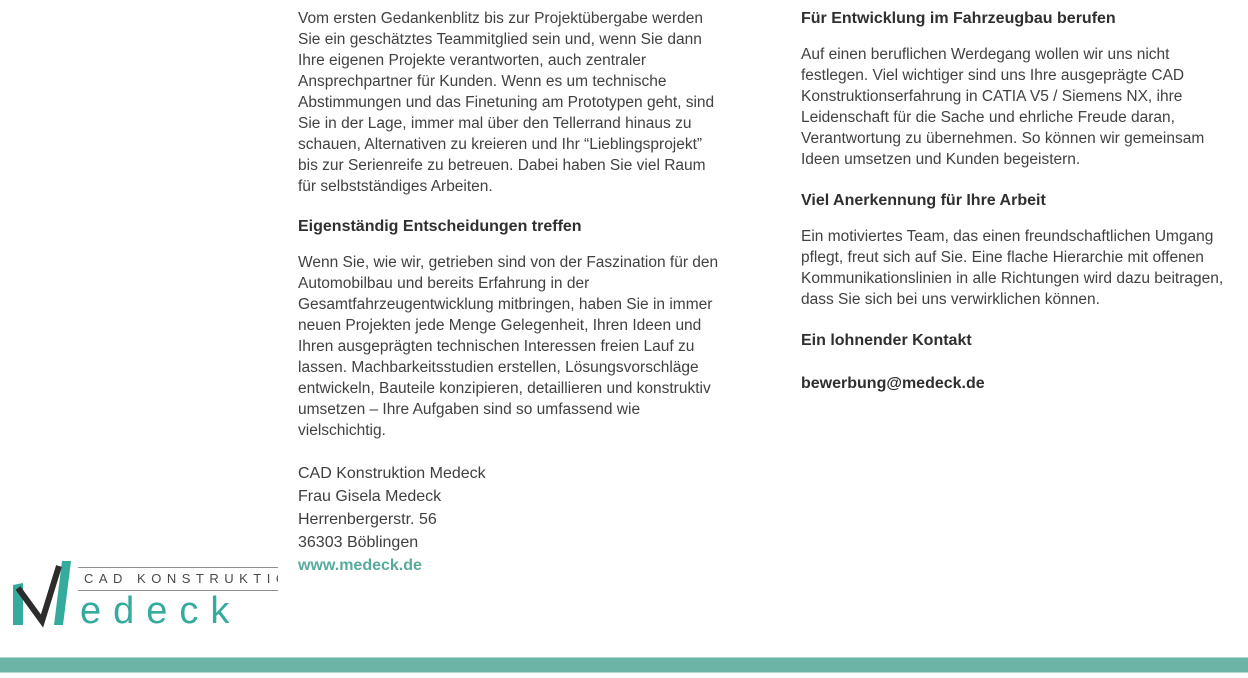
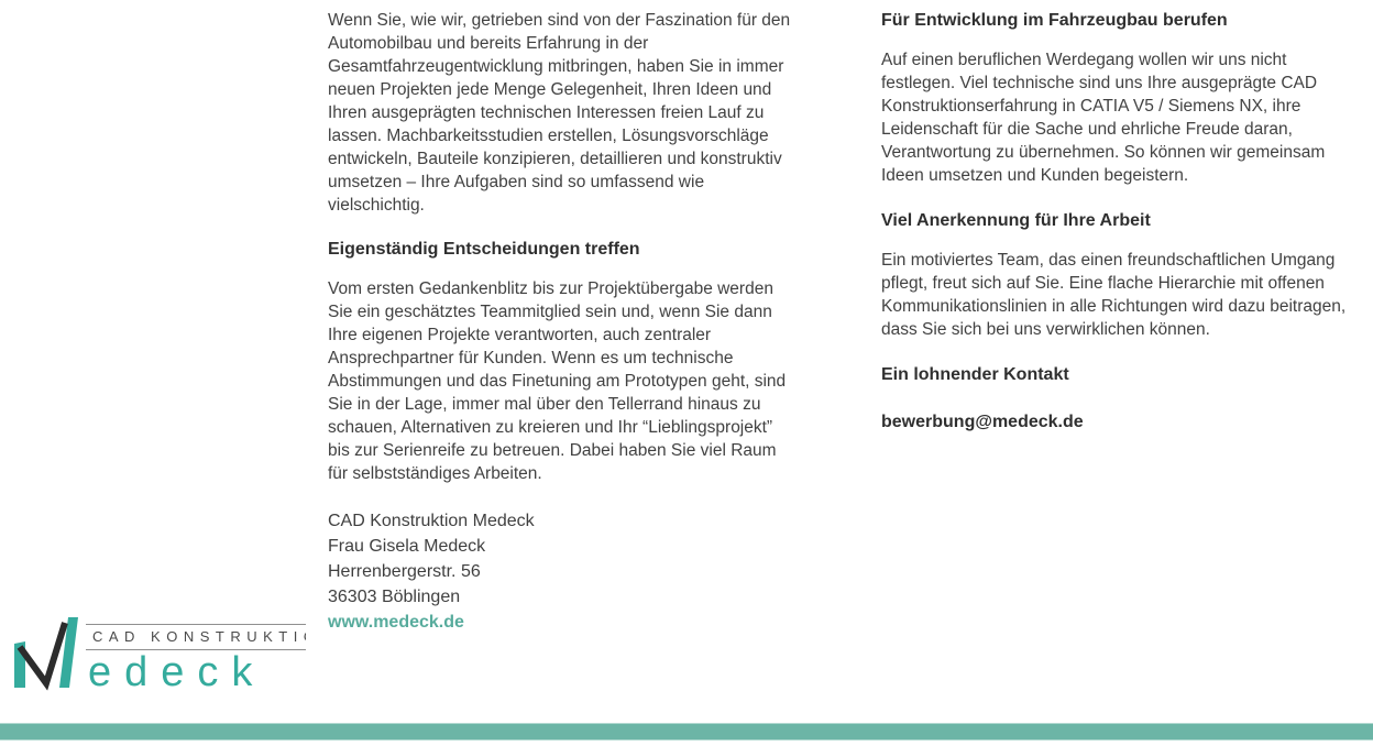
- Vom ersten Gedankenblitz bis zur Projektübergabe werden Sie ein geschätztes Teammitglied sein und, wenn Sie dann Ihre eigenen Projekte verantworten, auch zentraler Ansprechpartner für Kunden. Wenn es um technische Abstimmungen und das Finetuning am Prototypen geht, sind Sie in der Lage, immer mal über den Tellerrand hinaus zu schauen, Alternativen zu kreieren und Ihr “Lieblingsprojekt” bis zur Serienreife zu betreuen. Dabei haben Sie viel Raum für selbstständiges Arbeiten.
+ Wenn Sie, wie wir, getrieben sind von der Faszination für den Automobilbau und bereits Erfahrung in der Gesamtfahrzeugentwicklung mitbringen, haben Sie in immer neuen Projekten jede Menge Gelegenheit, Ihren Ideen und Ihren ausgeprägten technischen Interessen freien Lauf zu lassen. Machbarkeitsstudien erstellen, Lösungsvorschläge entwickeln, Bauteile konzipieren, detaillieren und konstruktiv umsetzen – Ihre Aufgaben sind so umfassend wie vielschichtig.
  Eigenständig Entscheidungen treffen
- Wenn Sie, wie wir, getrieben sind von der Faszination für den Automobilbau und bereits Erfahrung in der Gesamtfahrzeugentwicklung mitbringen, haben Sie in immer neuen Projekten jede Menge Gelegenheit, Ihren Ideen und Ihren ausgeprägten technischen Interessen freien Lauf zu lassen. Machbarkeitsstudien erstellen, Lösungsvorschläge entwickeln, Bauteile konzipieren, detaillieren und konstruktiv umsetzen – Ihre Aufgaben sind so umfassend wie vielschichtig.
+ Vom ersten Gedankenblitz bis zur Projektübergabe werden Sie ein geschätztes Teammitglied sein und, wenn Sie dann Ihre eigenen Projekte verantworten, auch zentraler Ansprechpartner für Kunden. Wenn es um technische Abstimmungen und das Finetuning am Prototypen geht, sind Sie in der Lage, immer mal über den Tellerrand hinaus zu schauen, Alternativen zu kreieren und Ihr “Lieblingsprojekt” bis zur Serienreife zu betreuen. Dabei haben Sie viel Raum für selbstständiges Arbeiten.
  CAD Konstruktion Medeck
  Frau Gisela Medeck
  Herrenbergerstr. 56
  36303 Böblingen
  www.medeck.de
  Für Entwicklung im Fahrzeugbau berufen
- Auf einen beruflichen Werdegang wollen wir uns nicht festlegen. Viel wichtiger sind uns Ihre ausgeprägte CAD Konstruktionserfahrung in CATIA V5 / Siemens NX, ihre Leidenschaft für die Sache und ehrliche Freude daran, Verantwortung zu übernehmen. So können wir gemeinsam Ideen umsetzen und Kunden begeistern.
+ Auf einen beruflichen Werdegang wollen wir uns nicht festlegen. Viel technische sind uns Ihre ausgeprägte CAD Konstruktionserfahrung in CATIA V5 / Siemens NX, ihre Leidenschaft für die Sache und ehrliche Freude daran, Verantwortung zu übernehmen. So können wir gemeinsam Ideen umsetzen und Kunden begeistern.
  Viel Anerkennung für Ihre Arbeit
  Ein motiviertes Team, das einen freundschaftlichen Umgang pflegt, freut sich auf Sie. Eine flache Hierarchie mit offenen Kommunikationslinien in alle Richtungen wird dazu beitragen, dass Sie sich bei uns verwirklichen können.
  Ein lohnender Kontakt
  bewerbung@medeck.de
  CAD KONSTRUKTI
  edeck
